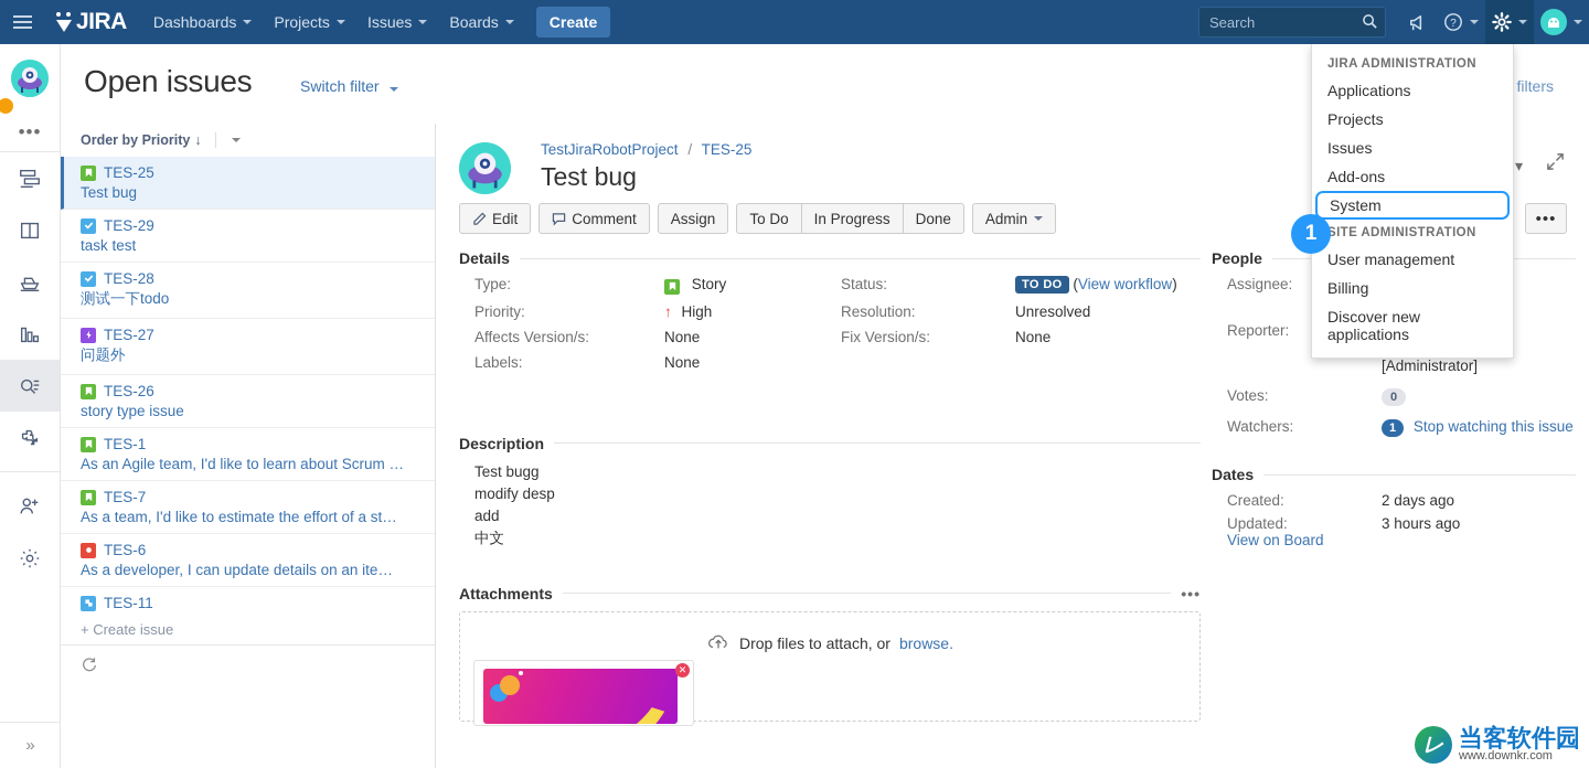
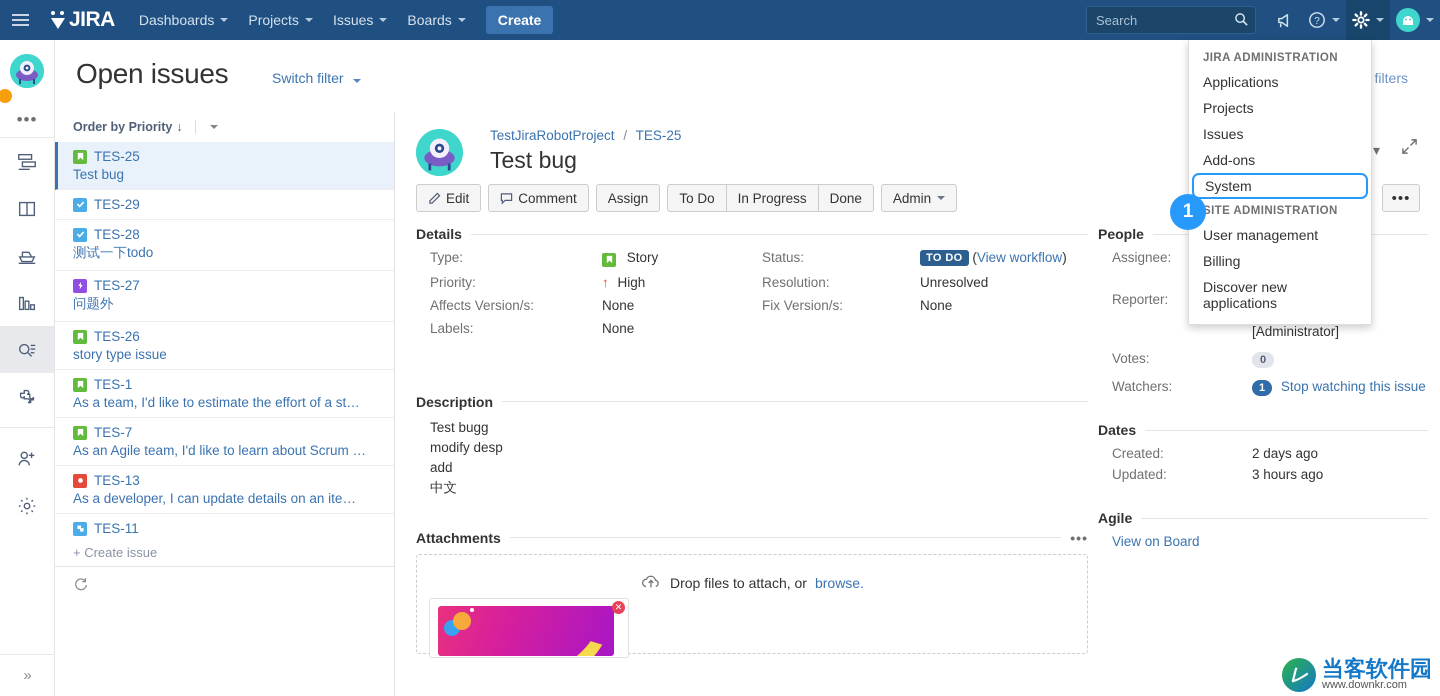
  JIRA
  Dashboards
  Projects
  Issues
  Boards
  Create
  Search
  ?
  •••
  »
  Open issues
  Switch filter
  filters
  Order by Priority
  ↓
  TES-25
  Test bug
  TES-29
- task test
  TES-28
  测试一下todo
  TES-27
  问题外
  TES-26
  story type issue
  TES-1
- As an Agile team, I'd like to learn about Scrum …
+ As a team, I'd like to estimate the effort of a st…
  TES-7
- As a team, I'd like to estimate the effort of a st…
+ As an Agile team, I'd like to learn about Scrum …
- TES-6
+ TES-13
  As a developer, I can update details on an ite…
  TES-11
  + Create issue
  TestJiraRobotProject / TES-25
  Test bug
  ▾
  Edit
  Comment
  Assign
  To Do
  In Progress
  Done
  Admin
  •••
  Details
  Type:
  Story
  Status:
  TO DO (View workflow)
  Priority:
  ↑ High
  Resolution:
  Unresolved
  Affects Version/s:
  None
  Fix Version/s:
  None
  Labels:
  None
  Description
  Test bugg
  modify desp
  add
  中文
  Attachments
  •••
  Drop files to attach, or
  browse.
  ✕
  People
  Assignee:
  Reporter:
  [Administrator]
  Votes:
  0
  Watchers:
  1 Stop watching this issue
  Dates
  Created:
  2 days ago
  Updated:
  3 hours ago
+ Agile
  View on Board
  JIRA ADMINISTRATION
  Applications
  Projects
  Issues
  Add-ons
  System
  SITE ADMINISTRATION
  User management
  Billing
  Discover new applications
  1
  レ
  当客软件园
  www.downkr.com
